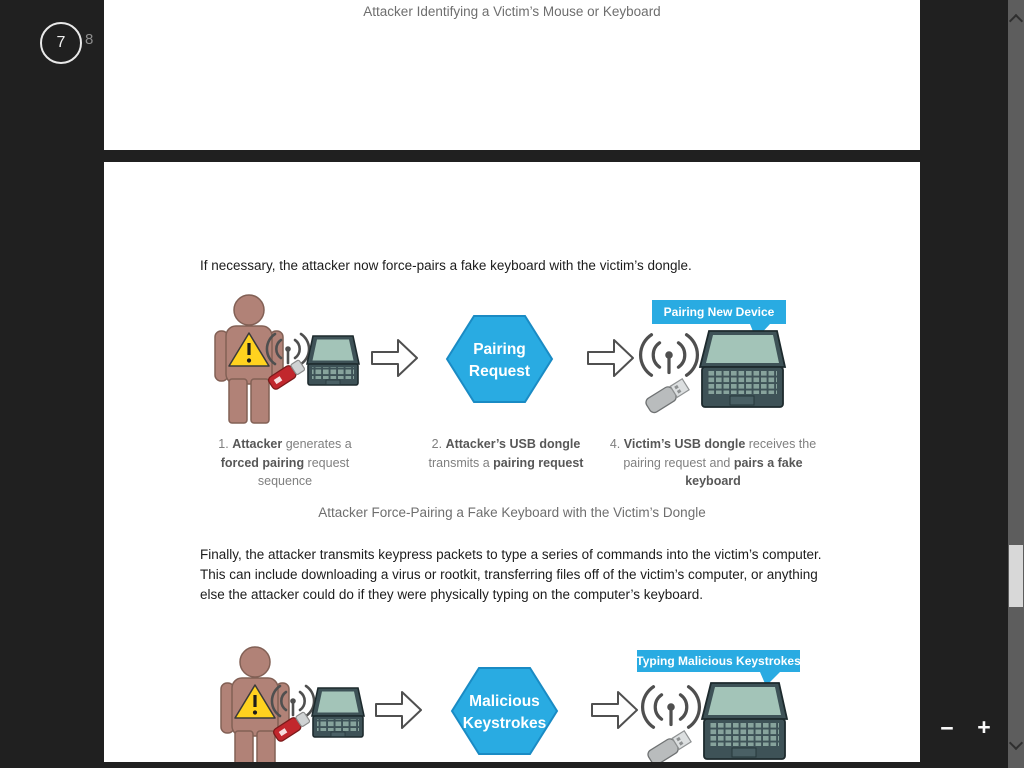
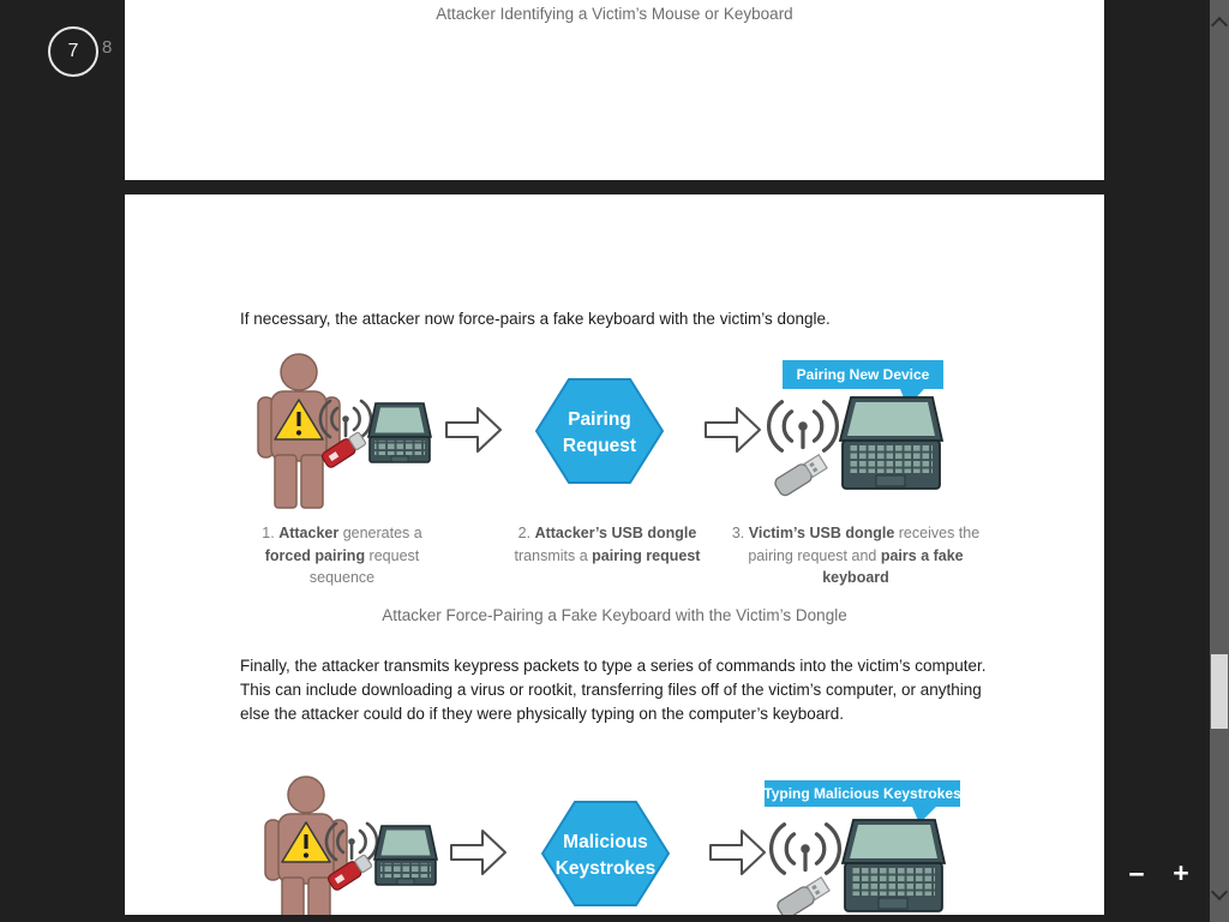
  Attacker Identifying a Victim’s Mouse or Keyboard
  If necessary, the attacker now force-pairs a fake keyboard with the victim’s dongle.
  Pairing
  Request
  Pairing New Device
  1. Attacker generates a forced pairing request sequence
  2. Attacker’s USB dongle transmits a pairing request
- 4. Victim’s USB dongle receives the pairing request and pairs a fake keyboard
+ 3. Victim’s USB dongle receives the pairing request and pairs a fake keyboard
  Attacker Force-Pairing a Fake Keyboard with the Victim’s Dongle
  Finally, the attacker transmits keypress packets to type a series of commands into the victim’s computer. This can include downloading a virus or rootkit, transferring files off of the victim’s computer, or anything else the attacker could do if they were physically typing on the computer’s keyboard.
  Malicious
  Keystrokes
  Typing Malicious Keystrokes
  7
  8
  −
  +
